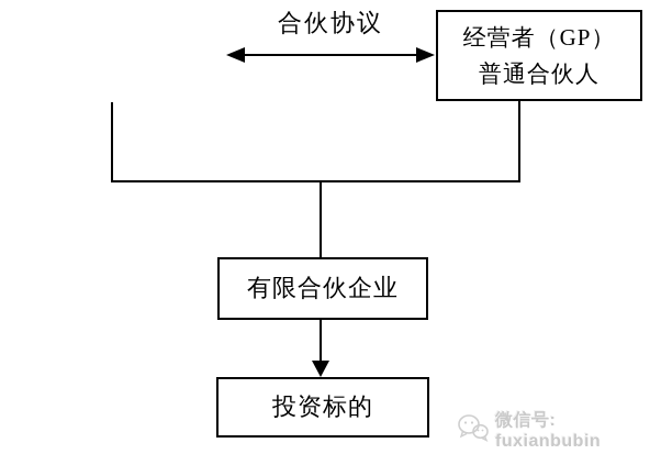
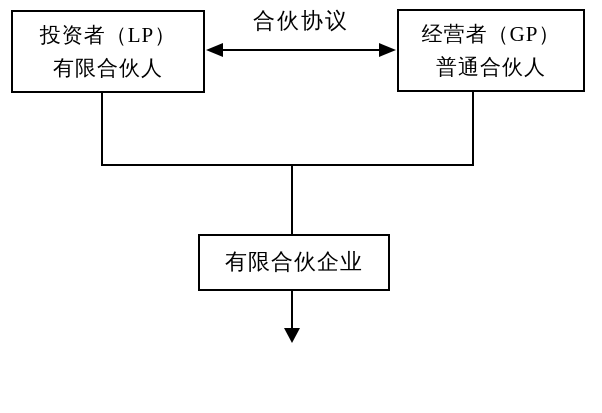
+ 投资者（LP）
+ 有限合伙人
  经营者（GP）
  普通合伙人
  合伙协议
  有限合伙企业
- 投资标的
- 微信号: fuxianbubin
